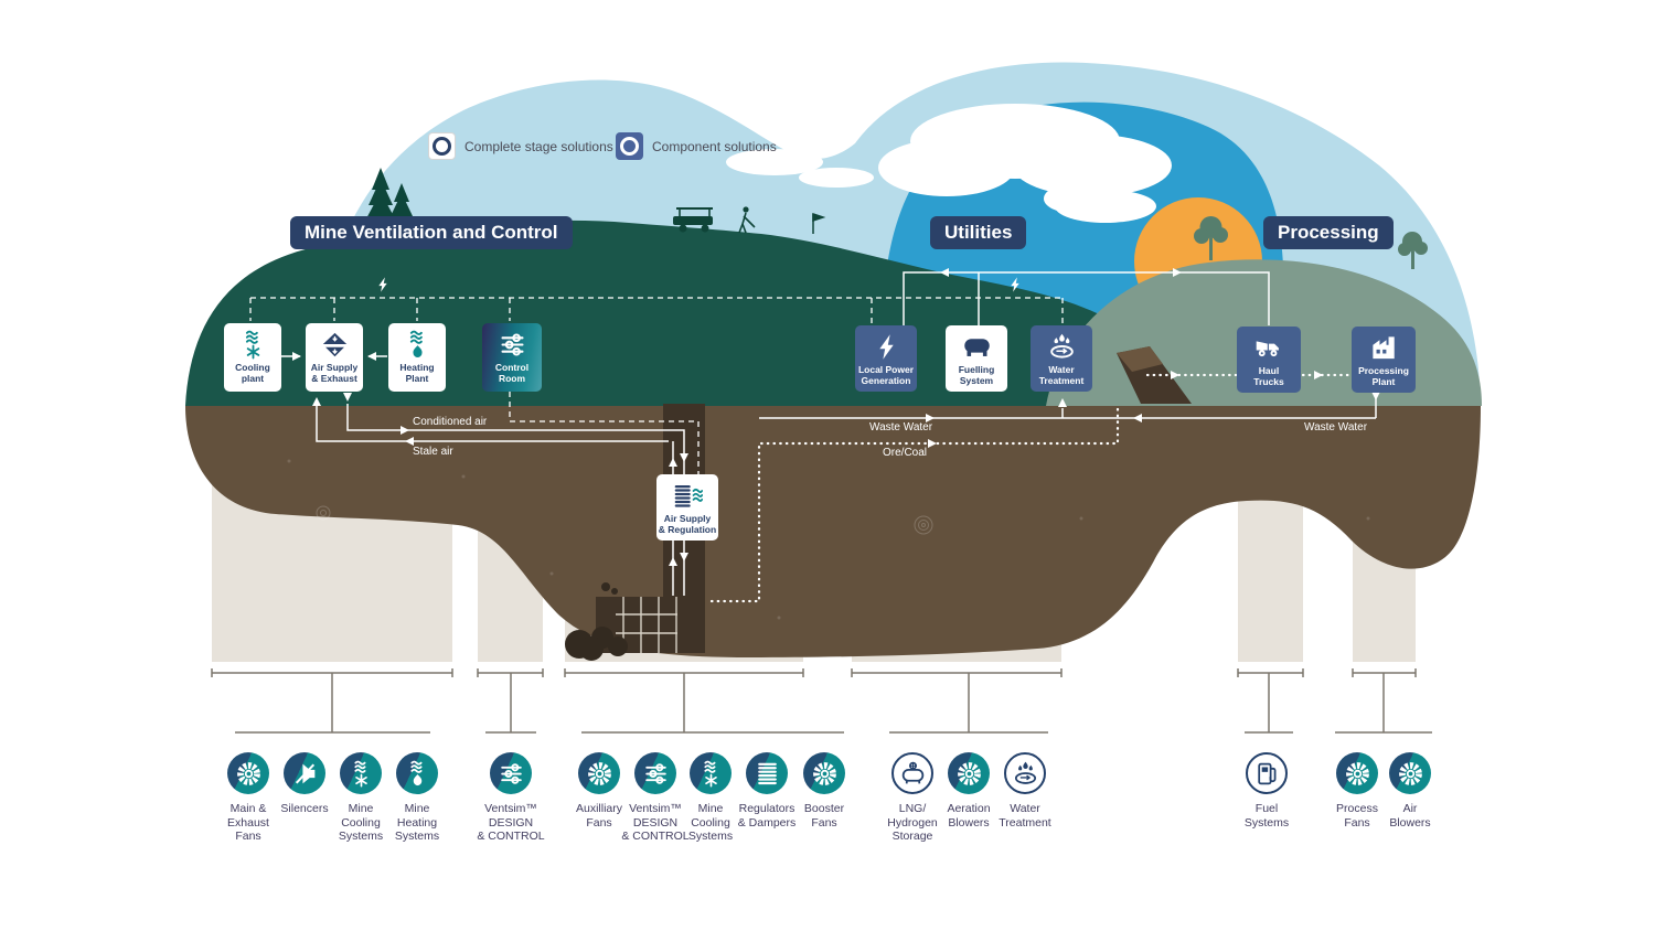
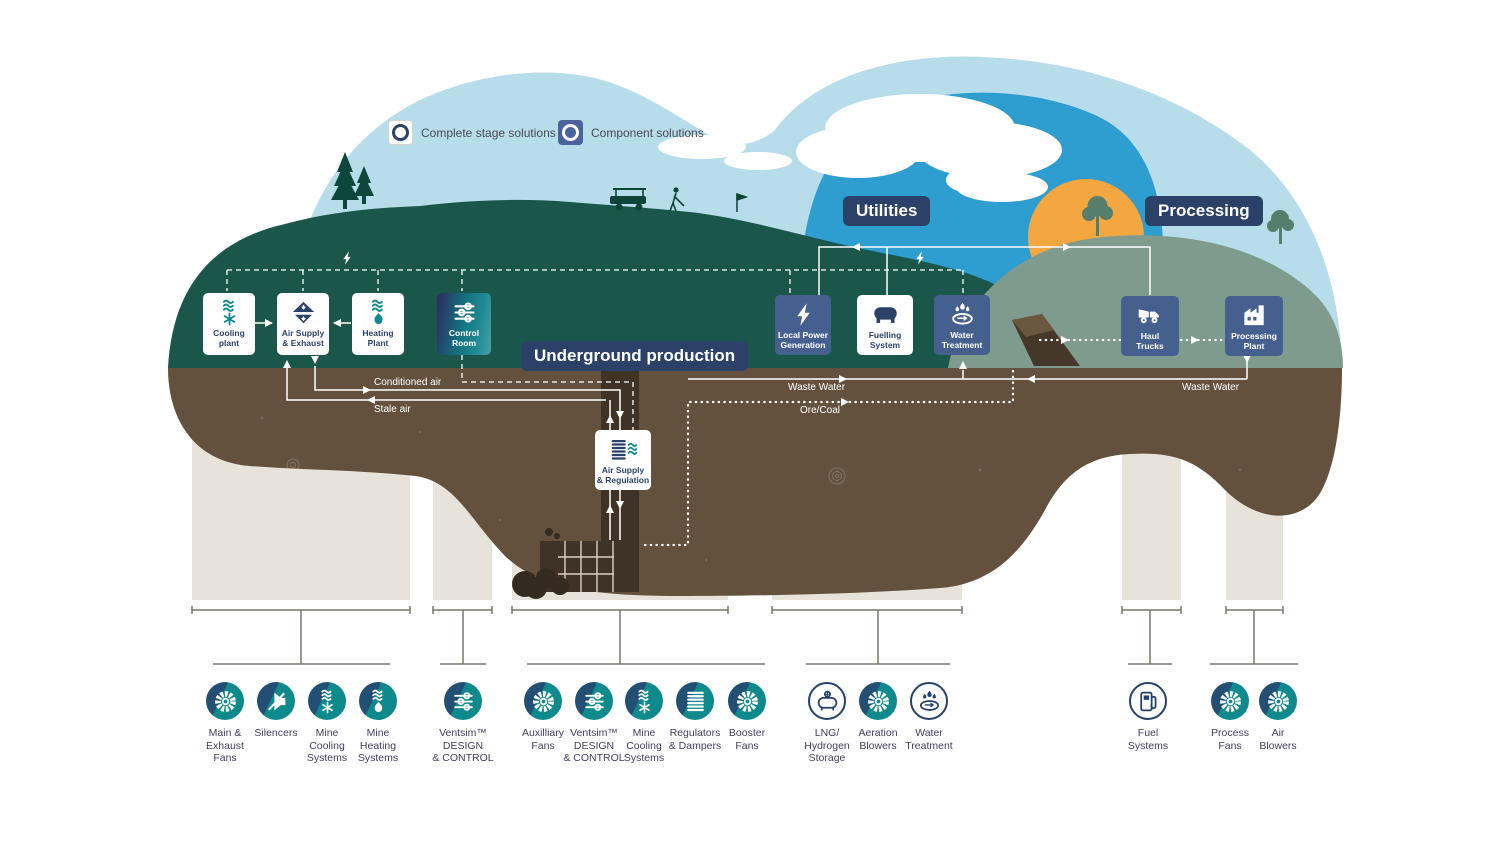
  Complete stage solutions
  Component solutions
- Mine Ventilation and Control
  Utilities
  Processing
+ Underground production
  Cooling
  plant
  Air Supply
  & Exhaust
  Heating
  Plant
  Control
  Room
  Local Power
  Generation
  Fuelling
  System
  Water
  Treatment
  Haul
  Trucks
  Processing
  Plant
  Air Supply
  & Regulation
  Conditioned air
  Stale air
  Waste Water
  Ore/Coal
  Waste Water
  Main &
  Exhaust
  Fans
  Silencers
  Mine
  Cooling
  Systems
  Mine
  Heating
  Systems
  Ventsim™
  DESIGN
  & CONTROL
  Auxilliary
  Fans
  Ventsim™
  DESIGN
  & CONTROL
  Mine
  Cooling
  Systems
  Regulators
  & Dampers
  Booster
  Fans
  LNG/
  Hydrogen
  Storage
  Aeration
  Blowers
  Water
  Treatment
  Fuel
  Systems
  Process
  Fans
  Air
  Blowers
